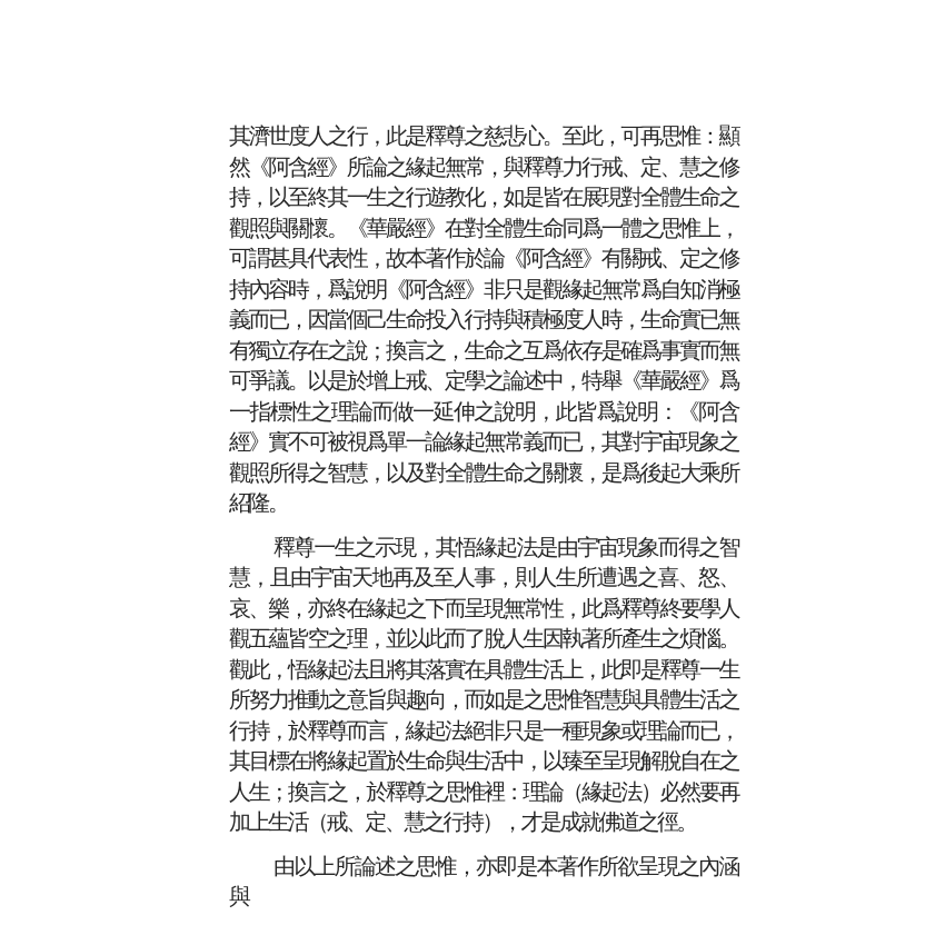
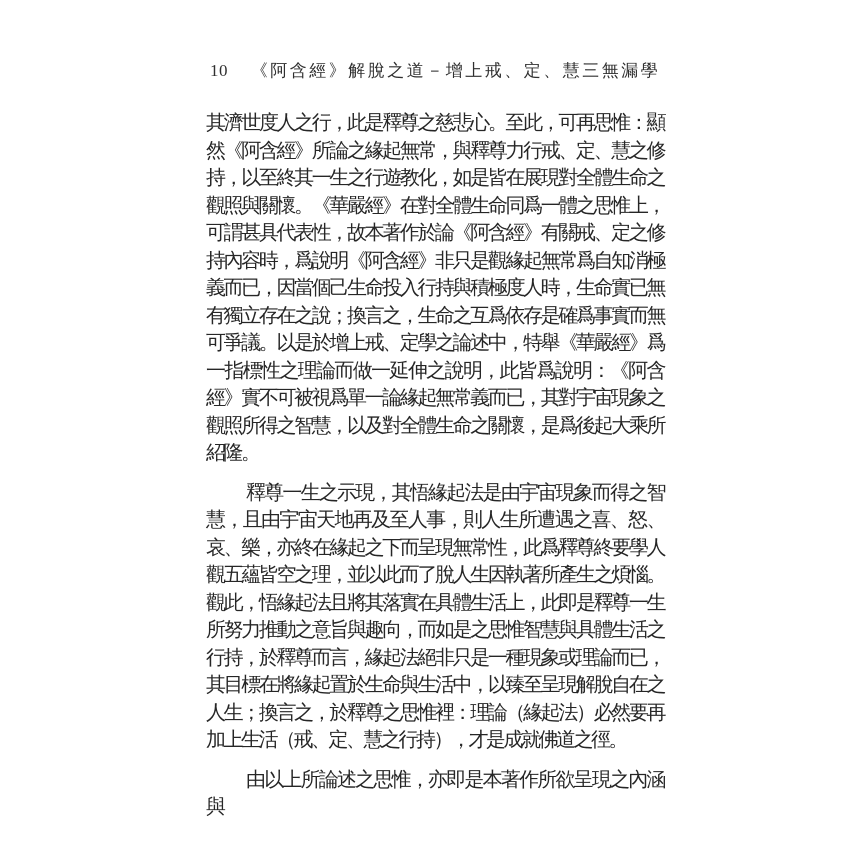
+ 10 《阿含經》解脫之道－增上戒、定、慧三無漏學
  其濟世度人之行，此是釋尊之慈悲心。至此，可再思惟：顯然《阿含經》所論之緣起無常，與釋尊力行戒、定、慧之修持，以至終其一生之行遊教化，如是皆在展現對全體生命之觀照與關懷。《華嚴經》在對全體生命同爲一體之思惟上，可謂甚具代表性，故本著作於論《阿含經》有關戒、定之修持內容時，爲說明《阿含經》非只是觀緣起無常爲自知消極義而已，因當個己生命投入行持與積極度人時，生命實已無有獨立存在之說；換言之，生命之互爲依存是確爲事實而無可爭議。以是於增上戒、定學之論述中，特舉《華嚴經》爲一指標性之理論而做一延伸之說明，此皆爲說明：《阿含經》實不可被視爲單一論緣起無常義而已，其對宇宙現象之觀照所得之智慧，以及對全體生命之關懷，是爲後起大乘所紹隆。
  釋尊一生之示現，其悟緣起法是由宇宙現象而得之智慧，且由宇宙天地再及至人事，則人生所遭遇之喜、怒、哀、樂，亦終在緣起之下而呈現無常性，此爲釋尊終要學人觀五蘊皆空之理，並以此而了脫人生因執著所產生之煩惱。觀此，悟緣起法且將其落實在具體生活上，此即是釋尊一生所努力推動之意旨與趣向，而如是之思惟智慧與具體生活之行持，於釋尊而言，緣起法絕非只是一種現象或理論而已，其目標在將緣起置於生命與生活中，以臻至呈現解脫自在之人生；換言之，於釋尊之思惟裡：理論（緣起法）必然要再加上生活（戒、定、慧之行持），才是成就佛道之徑。
  由以上所論述之思惟，亦即是本著作所欲呈現之內涵與
